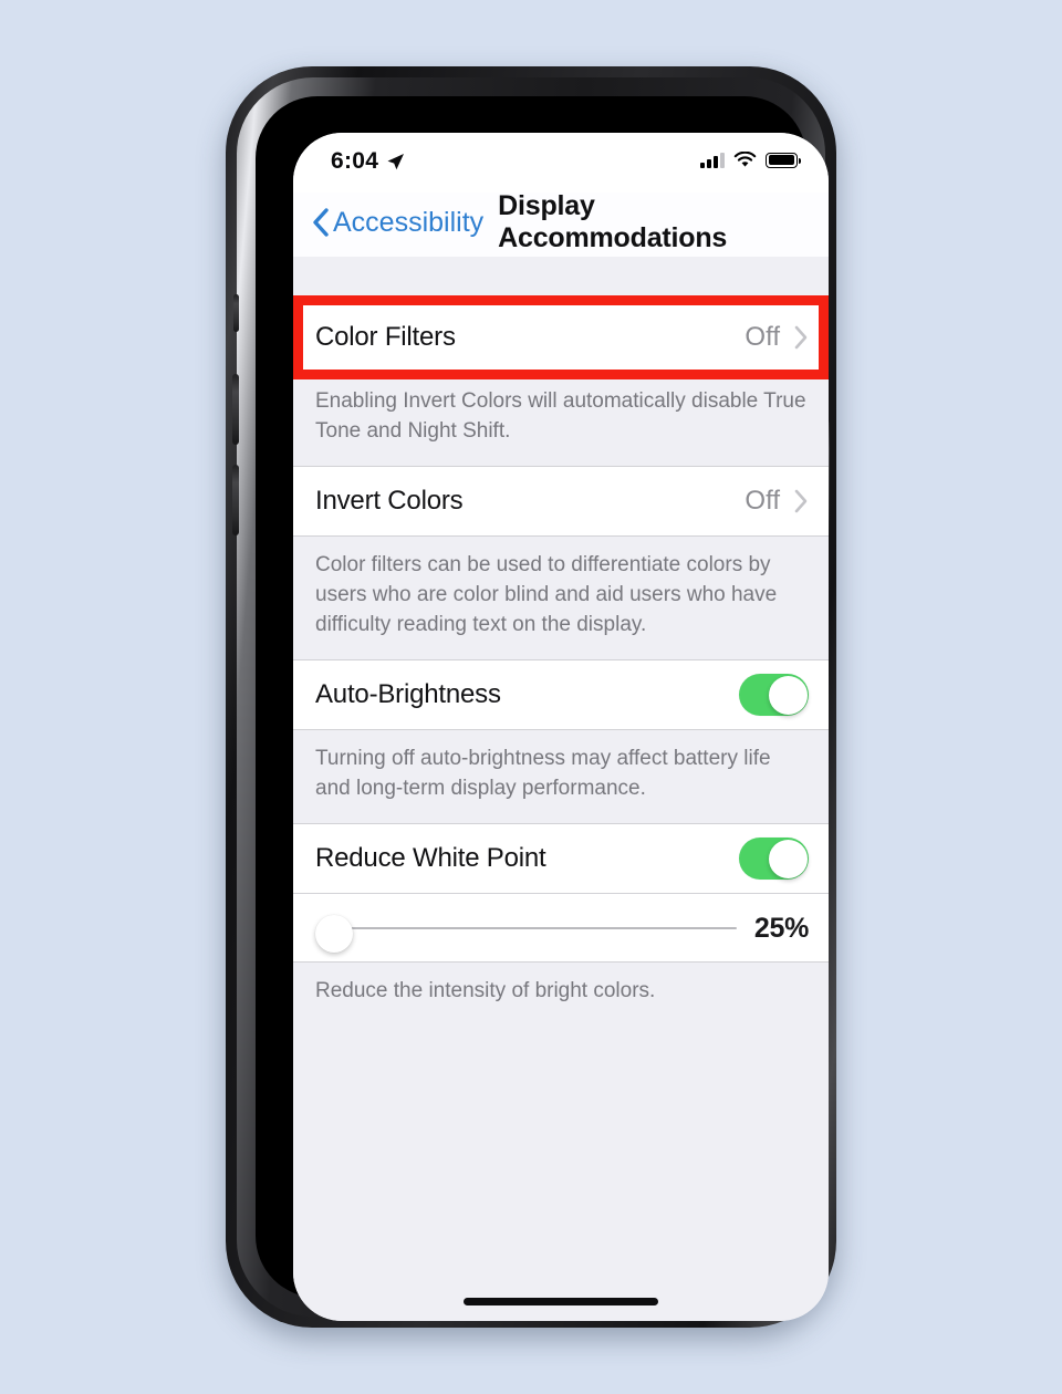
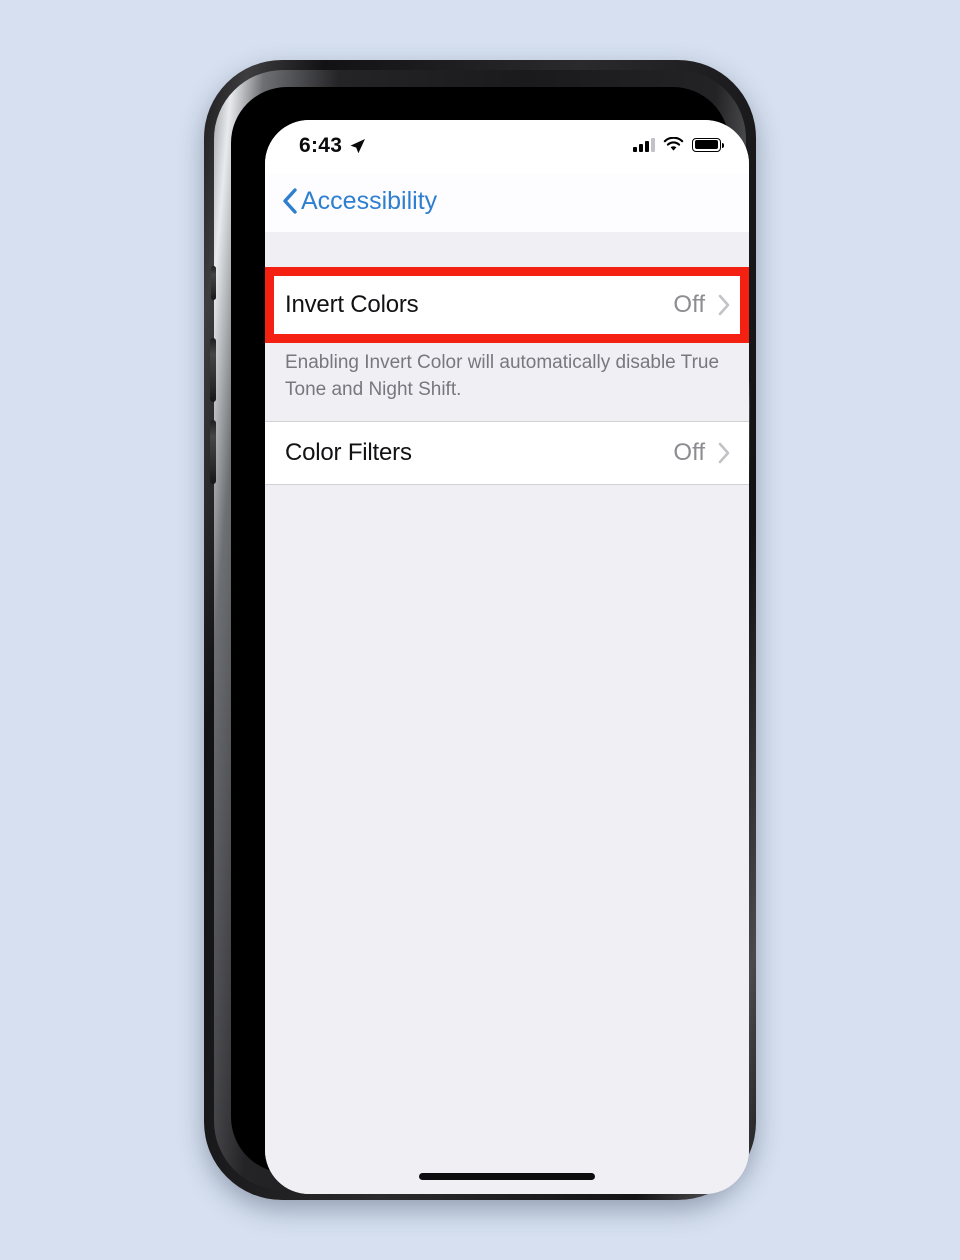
- 6:04
+ 6:43
  Accessibility
- Display Accommodations
- Color Filters
+ Invert Colors
  Off
- Enabling Invert Colors will automatically disable True Tone and Night Shift.
+ Enabling Invert Color will automatically disable True Tone and Night Shift.
- Invert Colors
+ Color Filters
  Off
- Color filters can be used to differentiate colors by users who are color blind and aid users who have difficulty reading text on the display.
- Auto-Brightness
- Turning off auto-brightness may affect battery life and long-term display performance.
- Reduce White Point
- 25%
- Reduce the intensity of bright colors.
